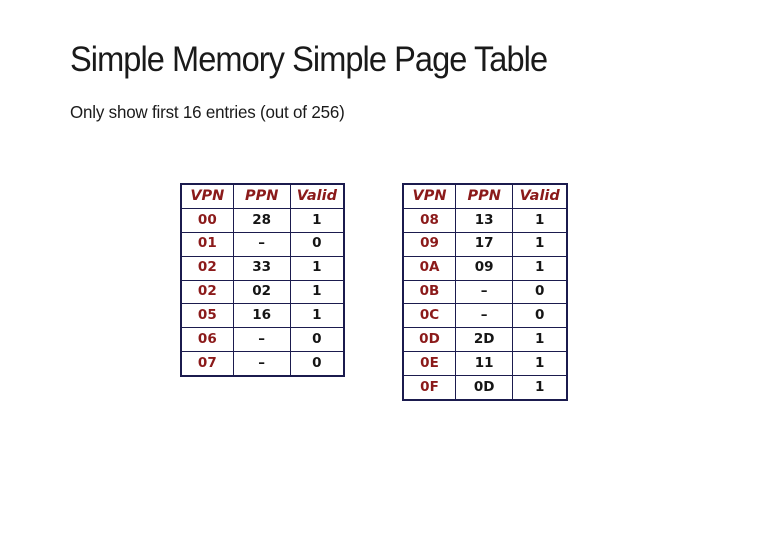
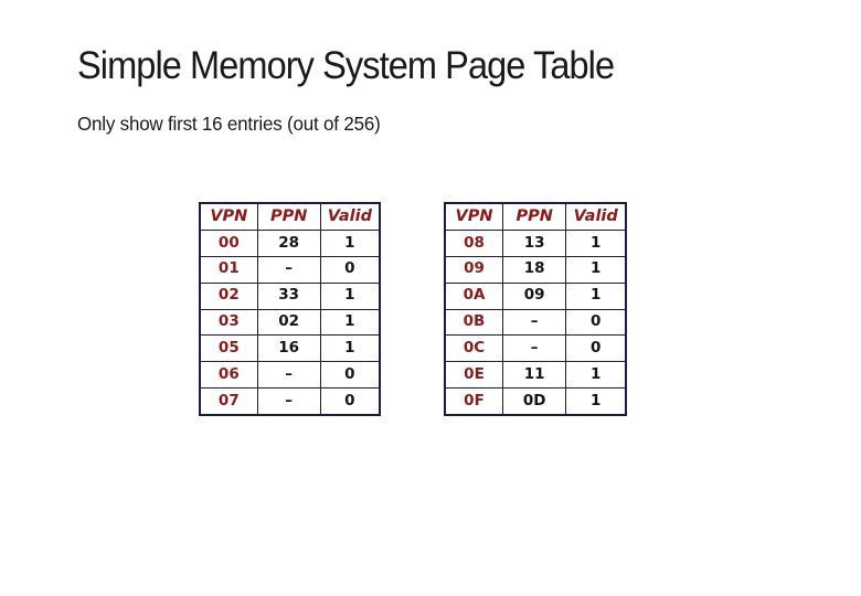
- Simple Memory Simple Page Table
+ Simple Memory System Page Table
  Only show first 16 entries (out of 256)
  VPN	PPN	Valid
  00	28	1
  01	–	0
  02	33	1
- 02	02	1
+ 03	02	1
  05	16	1
  06	–	0
  07	–	0
  VPN	PPN	Valid
  08	13	1
- 09	17	1
+ 09	18	1
  0A	09	1
  0B	–	0
  0C	–	0
- 0D	2D	1
  0E	11	1
  0F	0D	1
